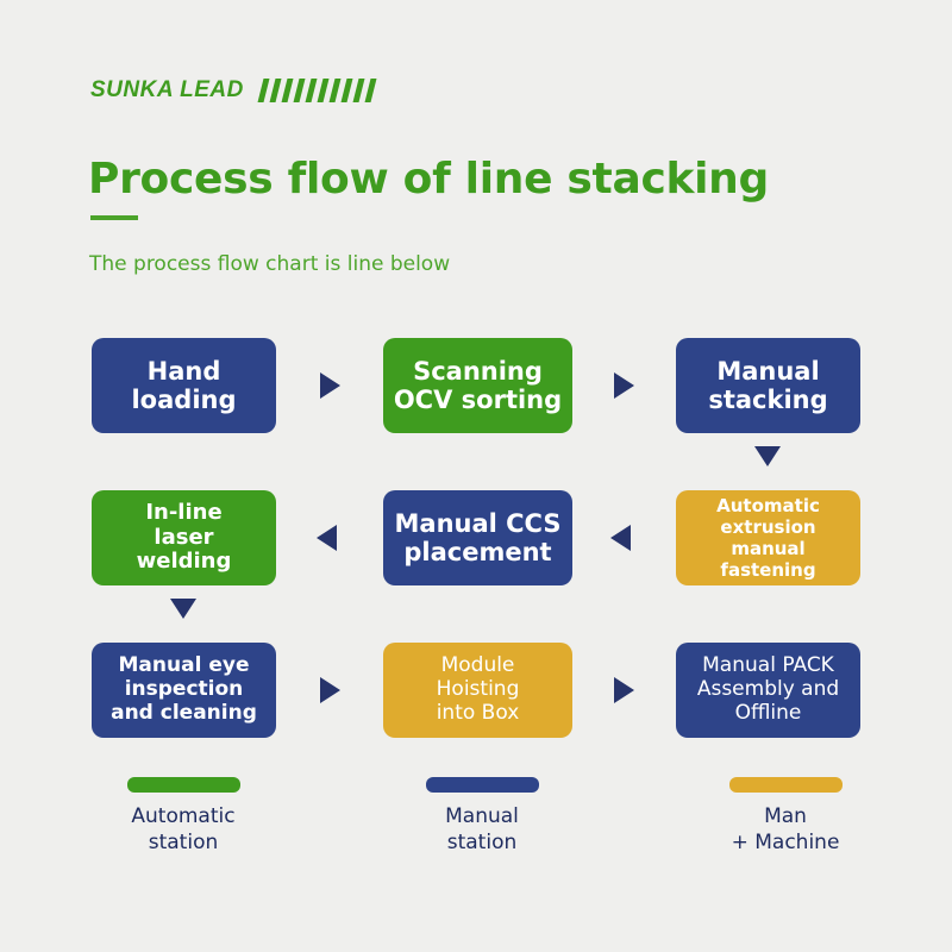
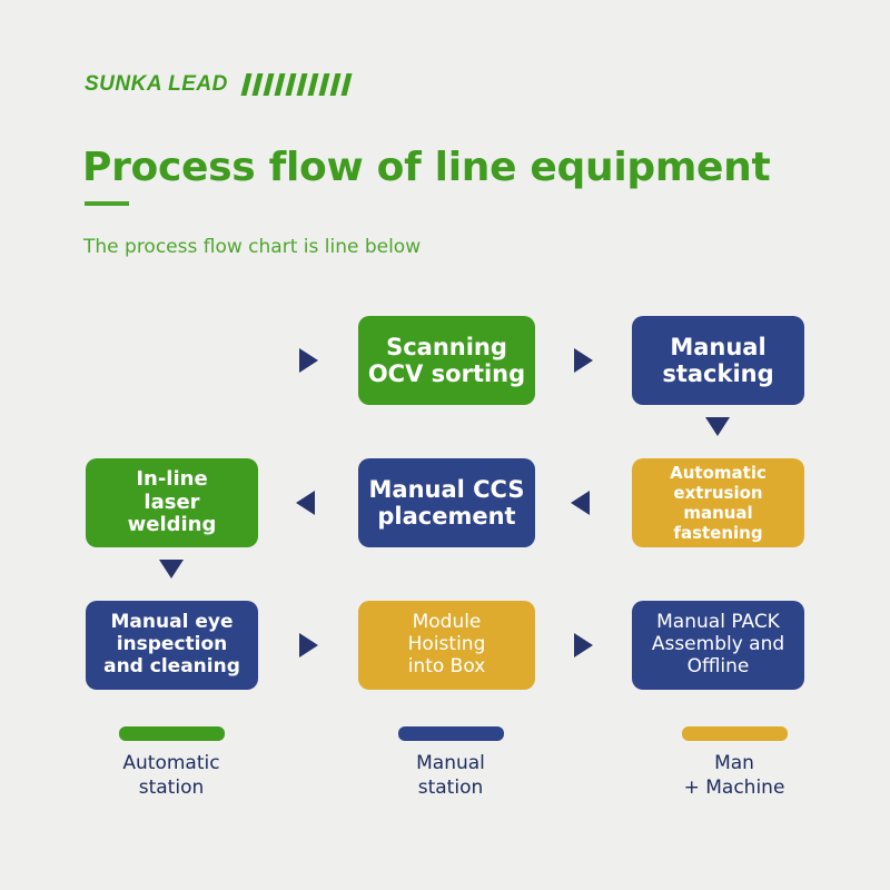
  SUNKA LEAD
- Process flow of line stacking
+ Process flow of line equipment
  The process flow chart is line below
- Hand
- loading
  Scanning
  OCV sorting
  Manual
  stacking
  In-line
  laser
  welding
  Manual CCS
  placement
  Automatic
  extrusion
  manual
  fastening
  Manual eye
  inspection
  and cleaning
  Module
  Hoisting
  into Box
  Manual PACK
  Assembly and
  Offline
  Automatic
  station
  Manual
  station
  Man
  + Machine
